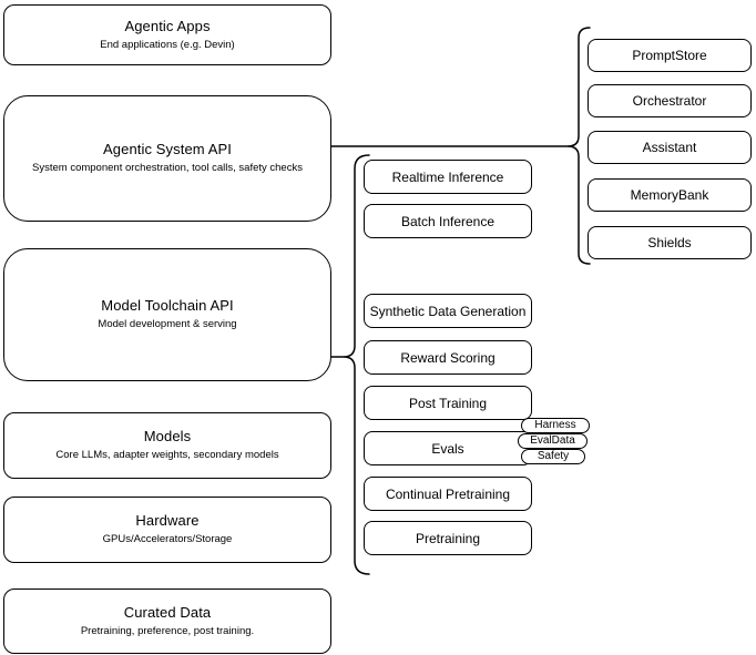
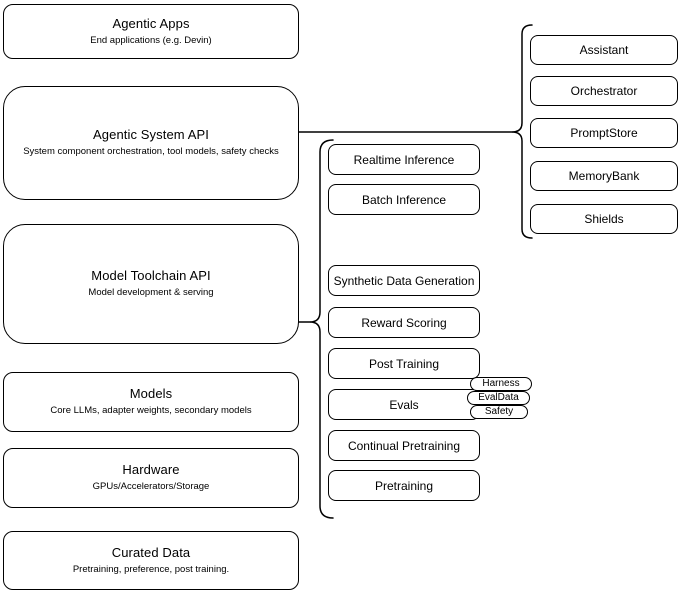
  Agentic Apps
  End applications (e.g. Devin)
  Agentic System API
- System component orchestration, tool calls, safety checks
+ System component orchestration, tool models, safety checks
  Model Toolchain API
  Model development & serving
  Models
  Core LLMs, adapter weights, secondary models
  Hardware
  GPUs/Accelerators/Storage
  Curated Data
  Pretraining, preference, post training.
  Realtime Inference
  Batch Inference
  Synthetic Data Generation
  Reward Scoring
  Post Training
  Evals
  Continual Pretraining
  Pretraining
  Harness
  EvalData
  Safety
- PromptStore
+ Assistant
  Orchestrator
- Assistant
+ PromptStore
  MemoryBank
  Shields
